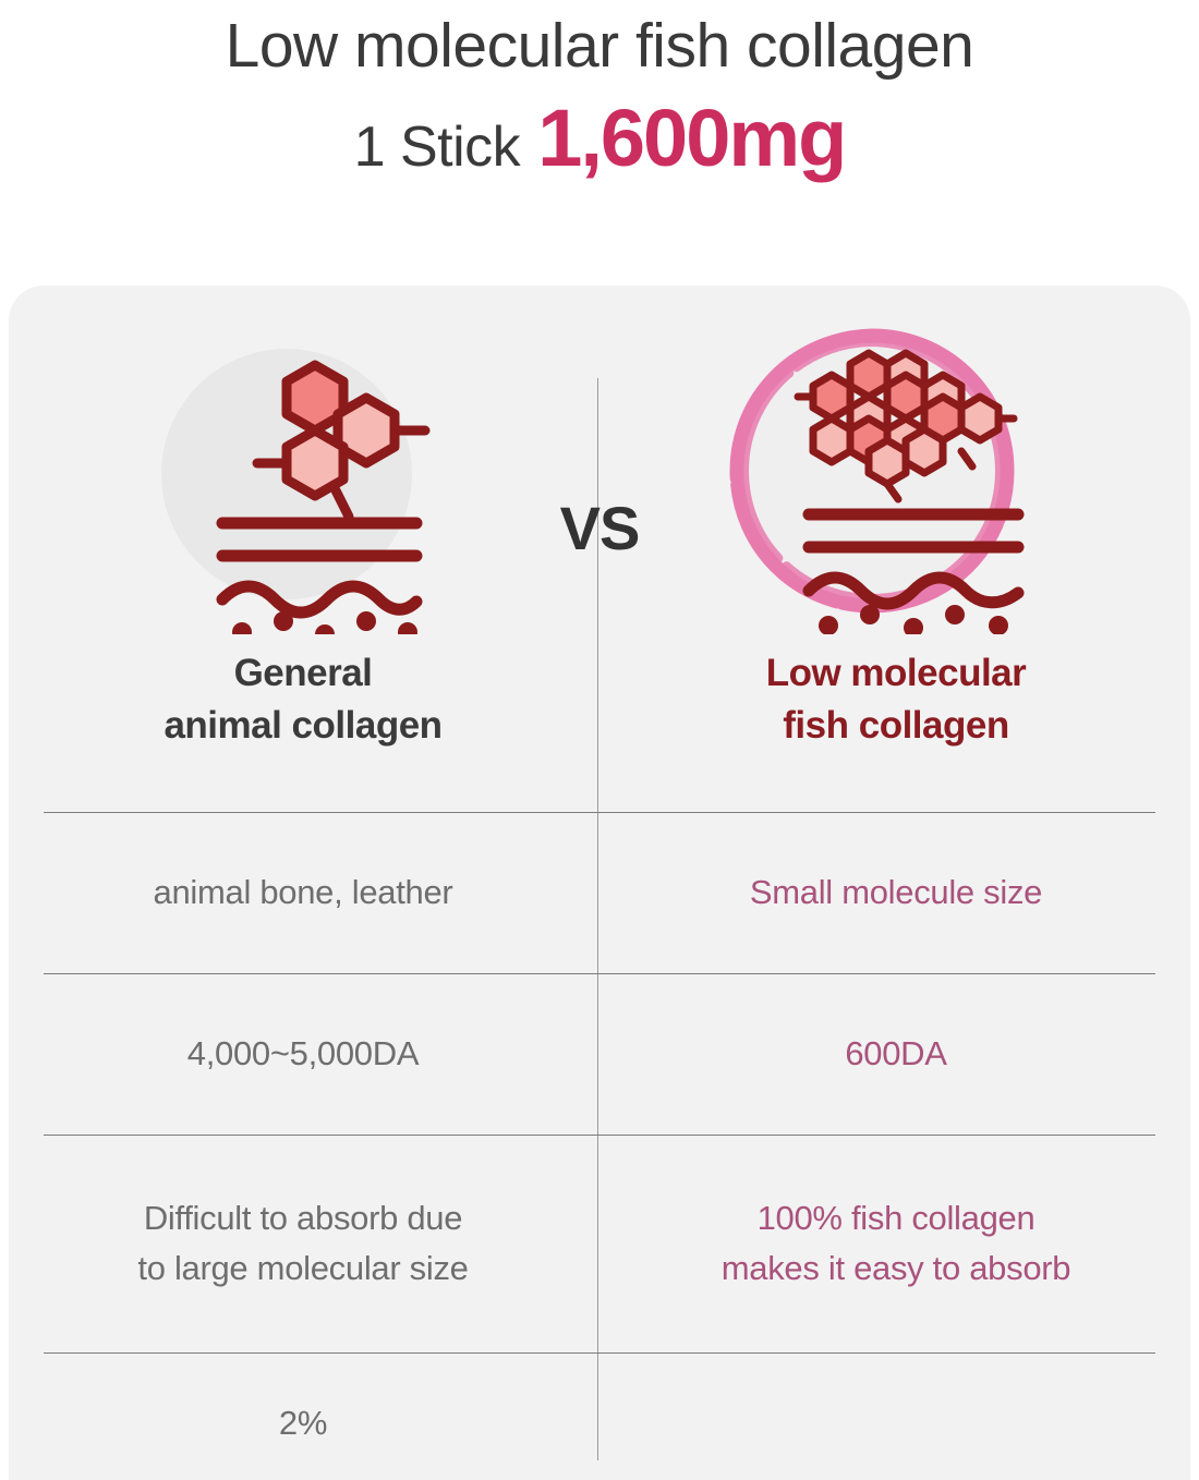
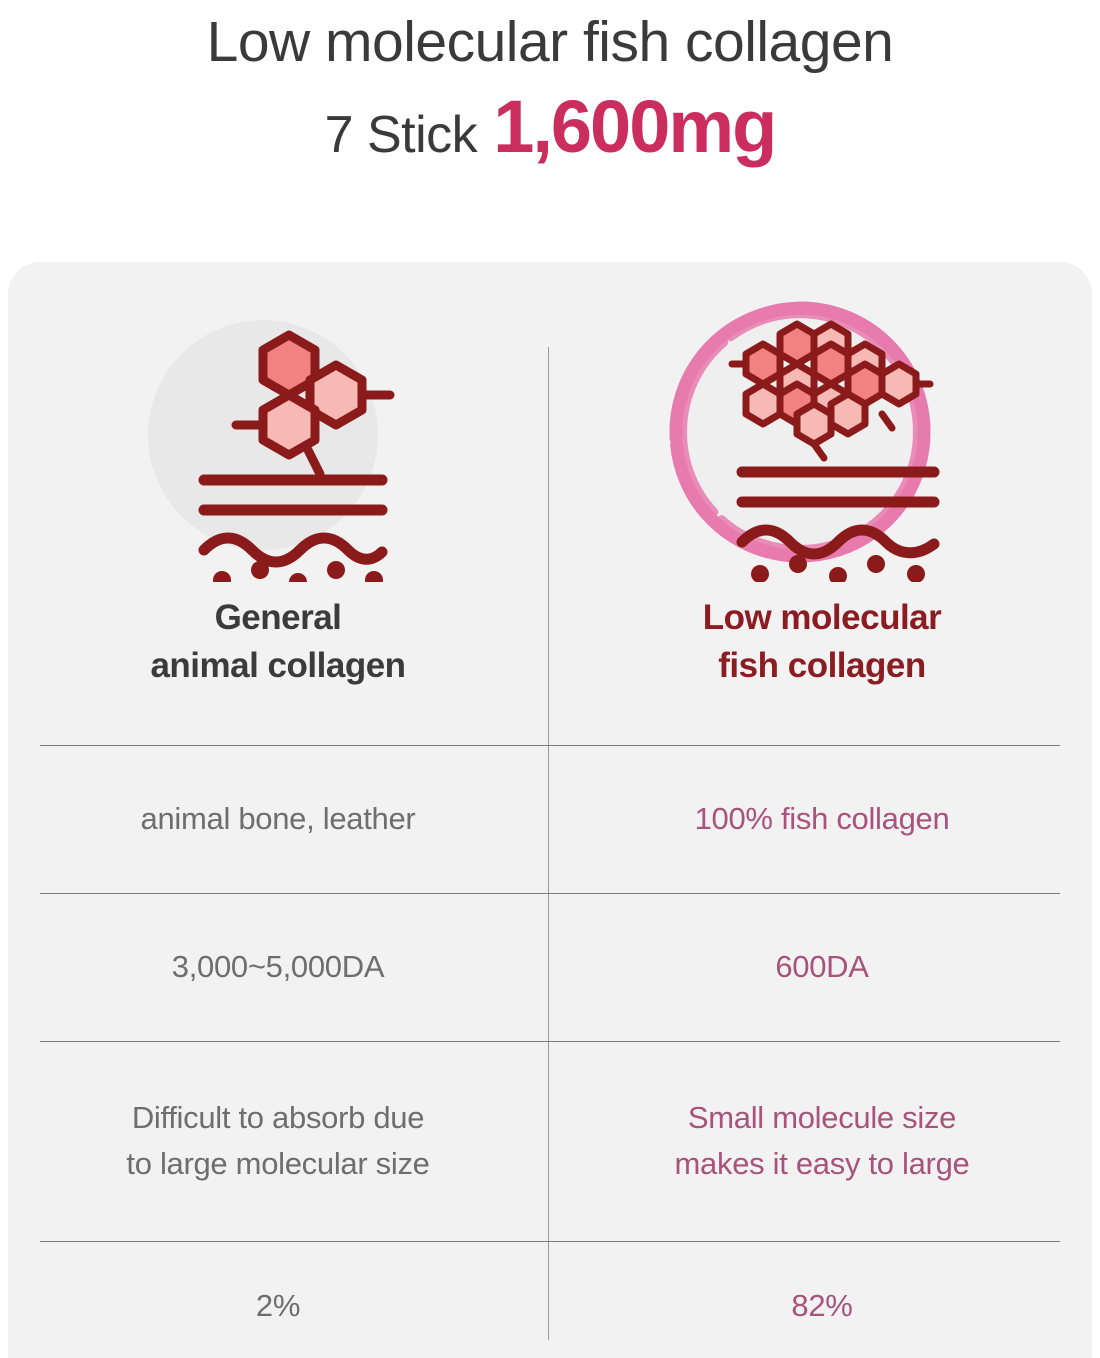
  Low molecular fish collagen
- 1 Stick
+ 7 Stick
  1,600mg
- VS
  General
  animal collagen
  Low molecular
  fish collagen
  animal bone, leather
- Small molecule size
+ 100% fish collagen
- 4,000~5,000DA
+ 3,000~5,000DA
  600DA
  Difficult to absorb due
  to large molecular size
- 100% fish collagen
+ Small molecule size
- makes it easy to absorb
+ makes it easy to large
  2%
+ 82%
